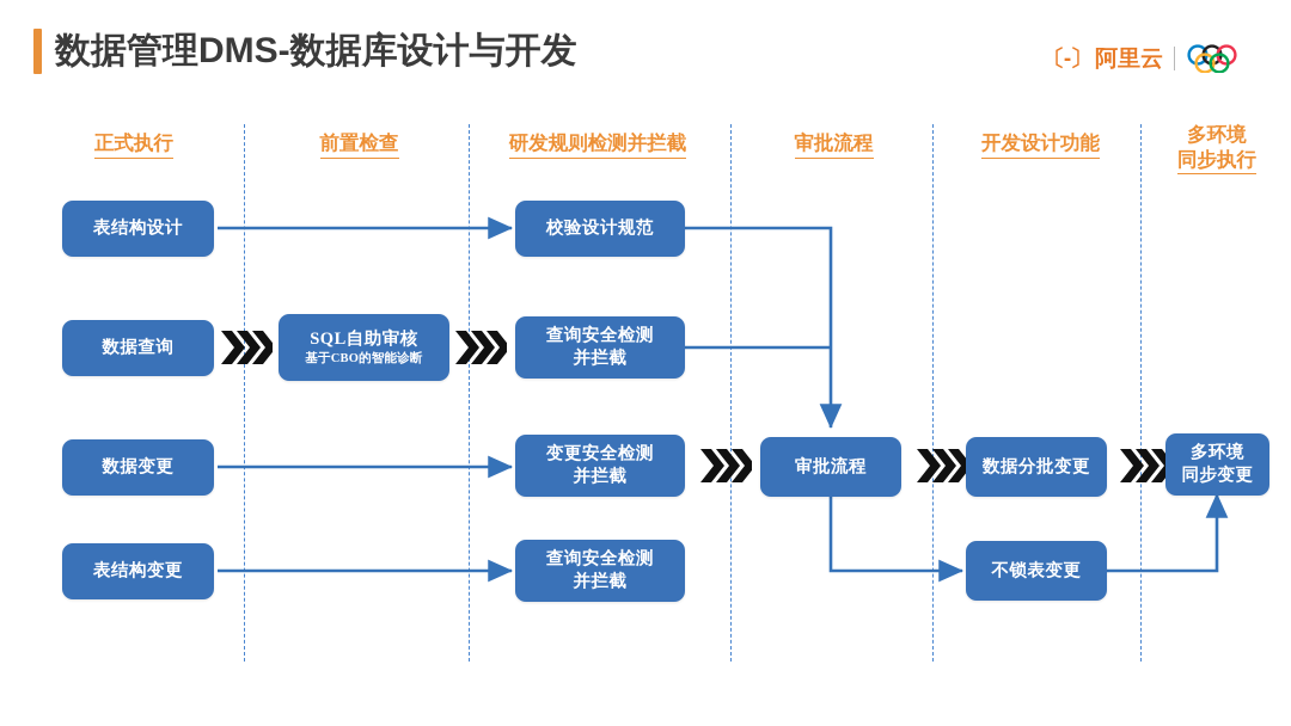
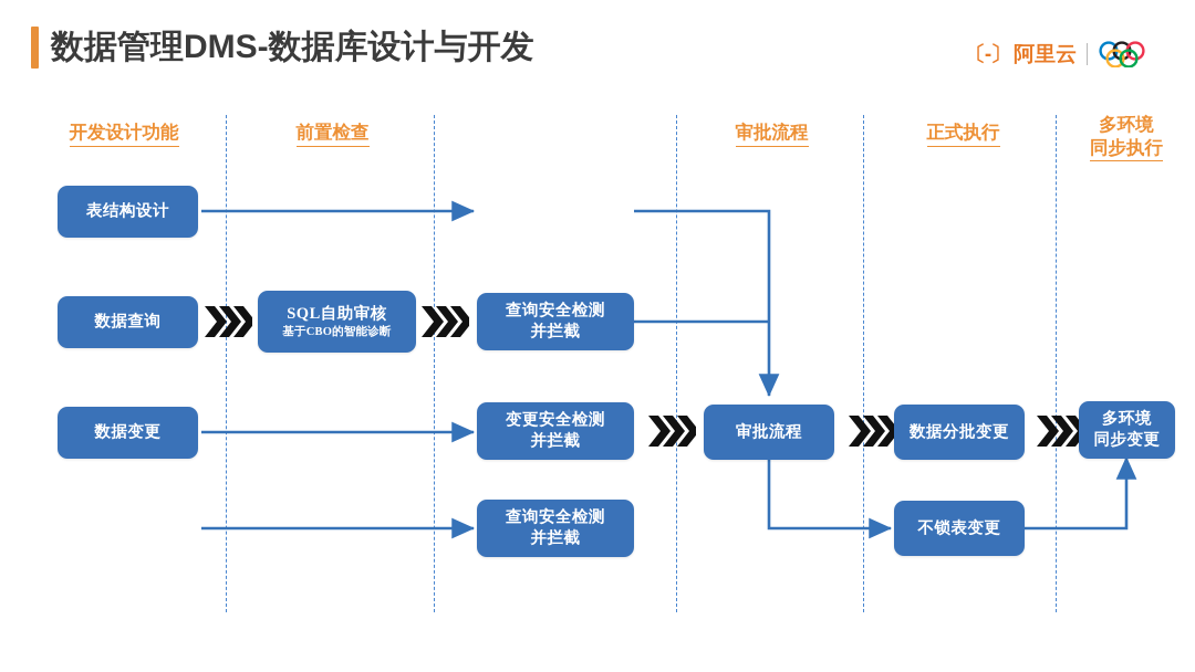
  数据管理DMS-数据库设计与开发
  〔-〕
  阿里云
- 正式执行
+ 开发设计功能
  前置检查
- 研发规则检测并拦截
  审批流程
- 开发设计功能
+ 正式执行
  多环境
  同步执行
  表结构设计
  数据查询
  数据变更
- 表结构变更
  SQL自助审核
  基于CBO的智能诊断
- 校验设计规范
  查询安全检测
  并拦截
  变更安全检测
  并拦截
  查询安全检测
  并拦截
  审批流程
  数据分批变更
  不锁表变更
  多环境
  同步变更
